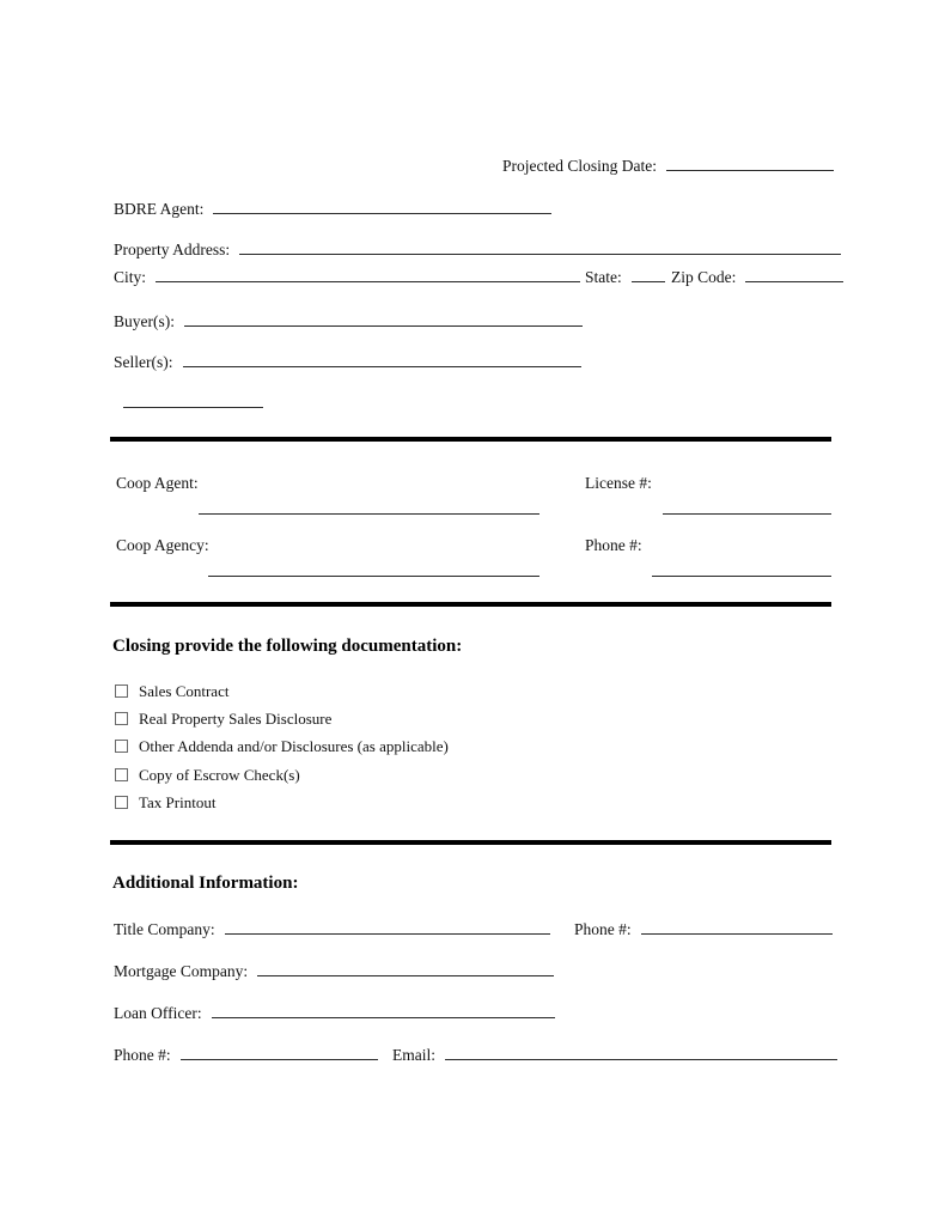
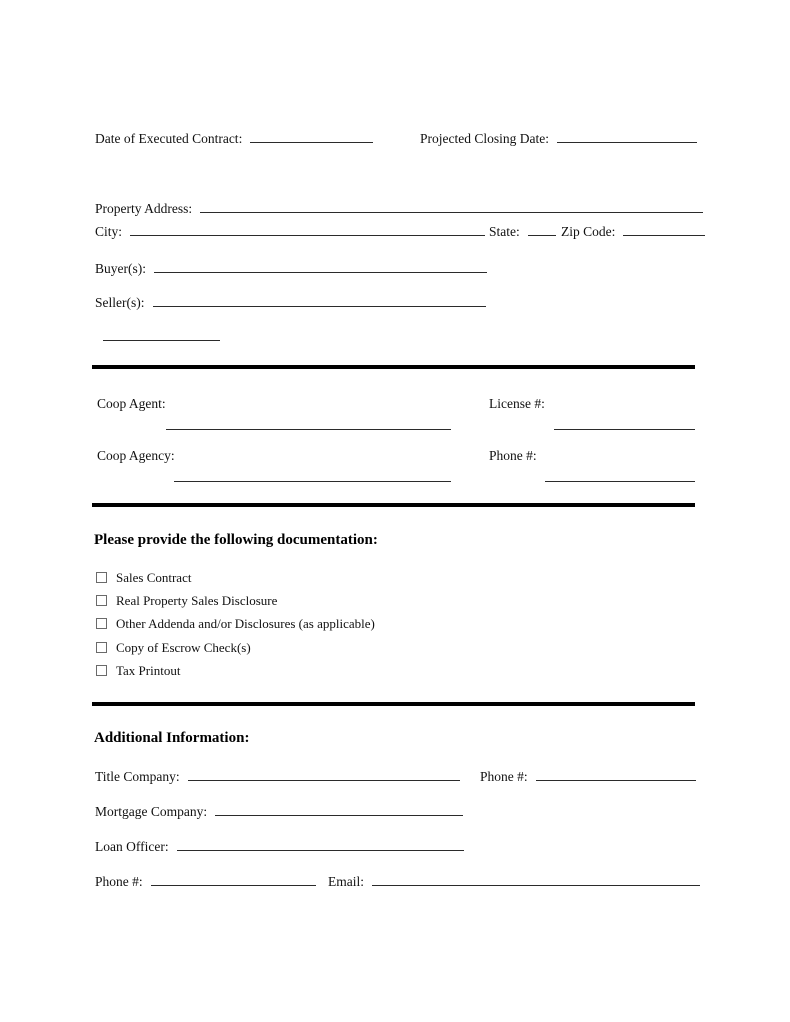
+ Date of Executed Contract:
  Projected Closing Date:
- BDRE Agent:
  Property Address:
  City:
  State:
  Zip Code:
  Buyer(s):
  Seller(s):
  Coop Agent:
  License #:
  Coop Agency:
  Phone #:
- Closing provide the following documentation:
+ Please provide the following documentation:
  Sales Contract
  Real Property Sales Disclosure
  Other Addenda and/or Disclosures (as applicable)
  Copy of Escrow Check(s)
  Tax Printout
  Additional Information:
  Title Company:
  Phone #:
  Mortgage Company:
  Loan Officer:
  Phone #:
  Email:
